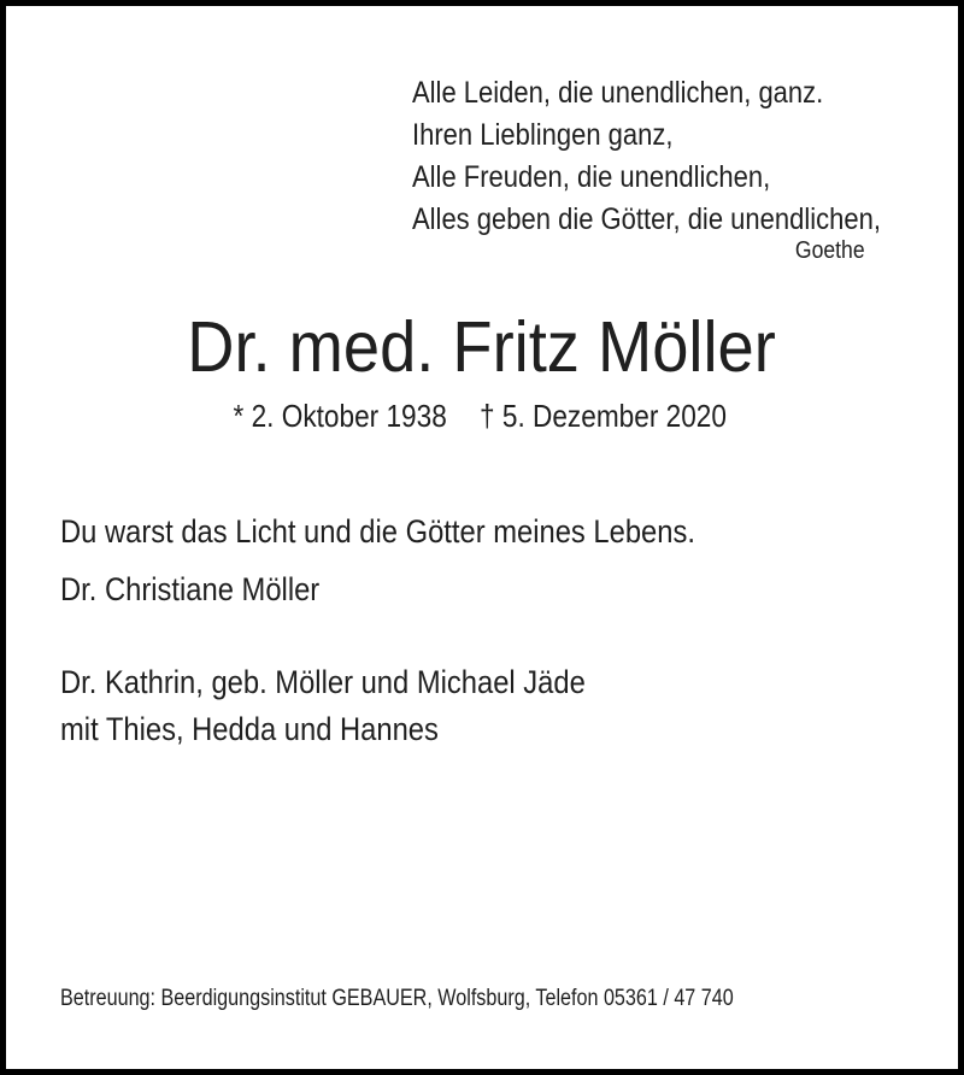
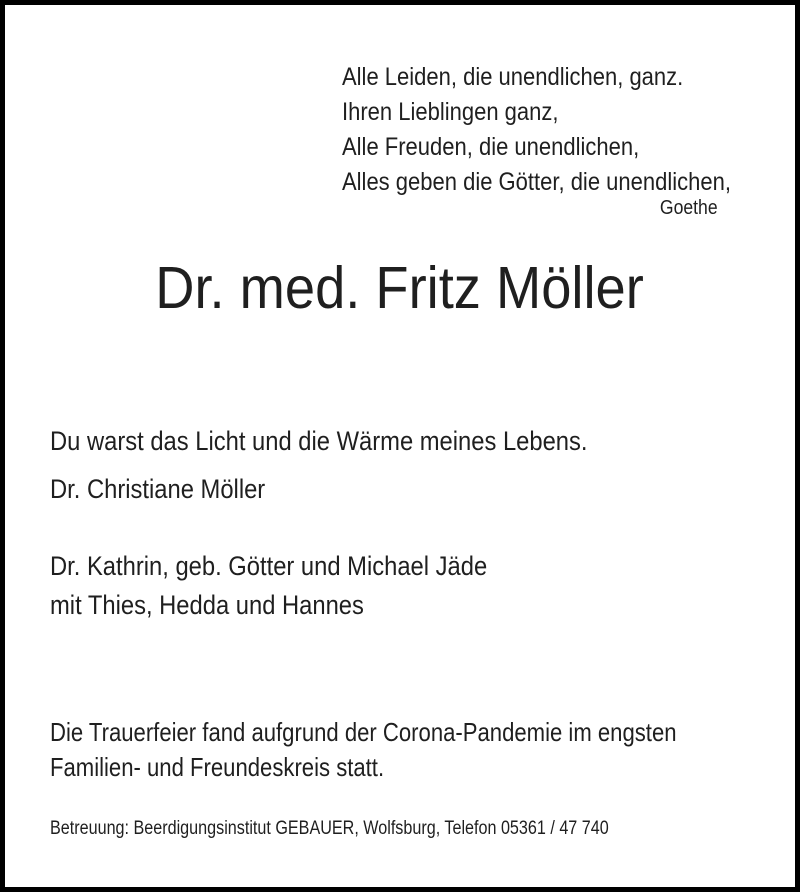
  Alle Leiden, die unendlichen, ganz.
  Ihren Lieblingen ganz,
  Alle Freuden, die unendlichen,
  Alles geben die Götter, die unendlichen,
  Goethe
  Dr. med. Fritz Möller
- * 2. Oktober 1938
- † 5. Dezember 2020
- Du warst das Licht und die Götter meines Lebens.
+ Du warst das Licht und die Wärme meines Lebens.
  Dr. Christiane Möller
- Dr. Kathrin, geb. Möller und Michael Jäde
+ Dr. Kathrin, geb. Götter und Michael Jäde
  mit Thies, Hedda und Hannes
+ Die Trauerfeier fand aufgrund der Corona-Pandemie im engsten
+ Familien- und Freundeskreis statt.
  Betreuung: Beerdigungsinstitut GEBAUER, Wolfsburg, Telefon 05361 / 47 740
